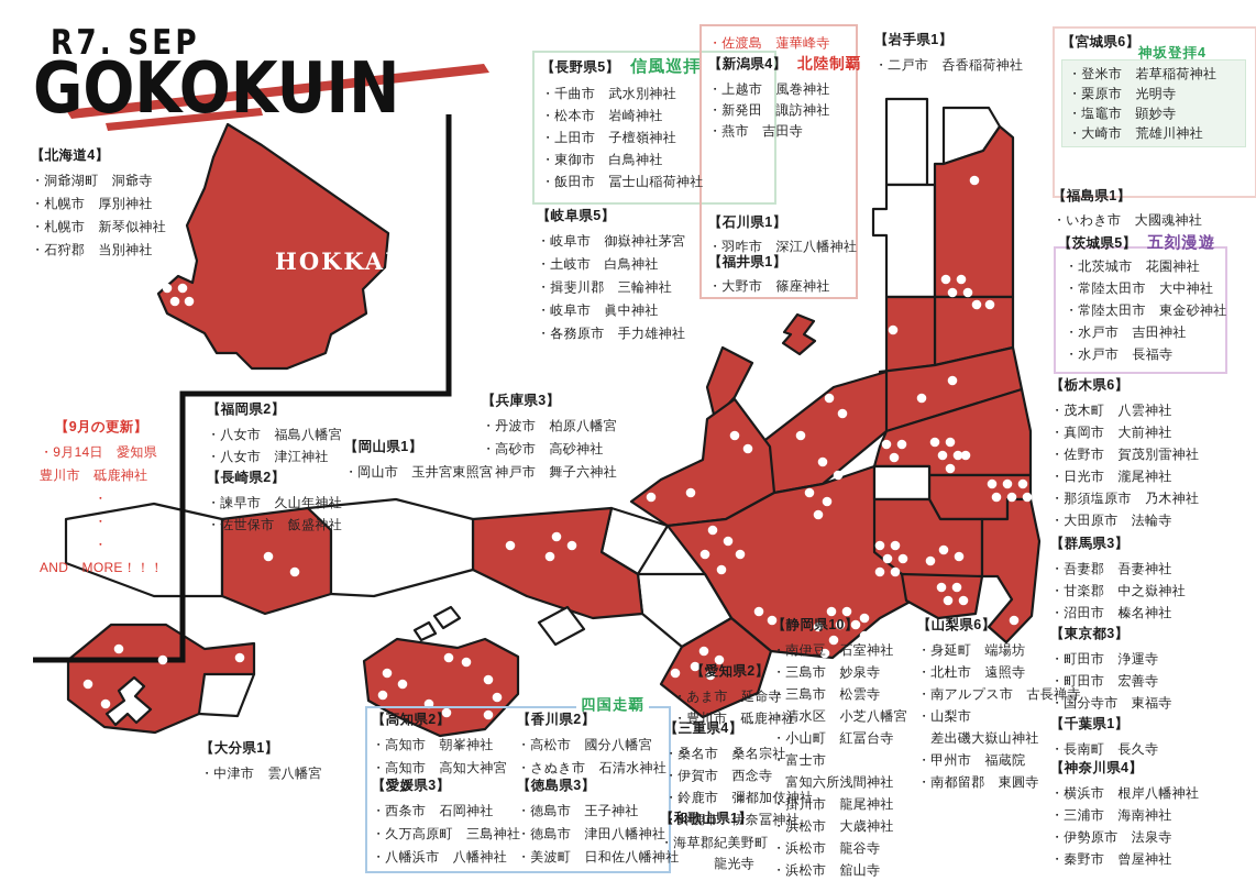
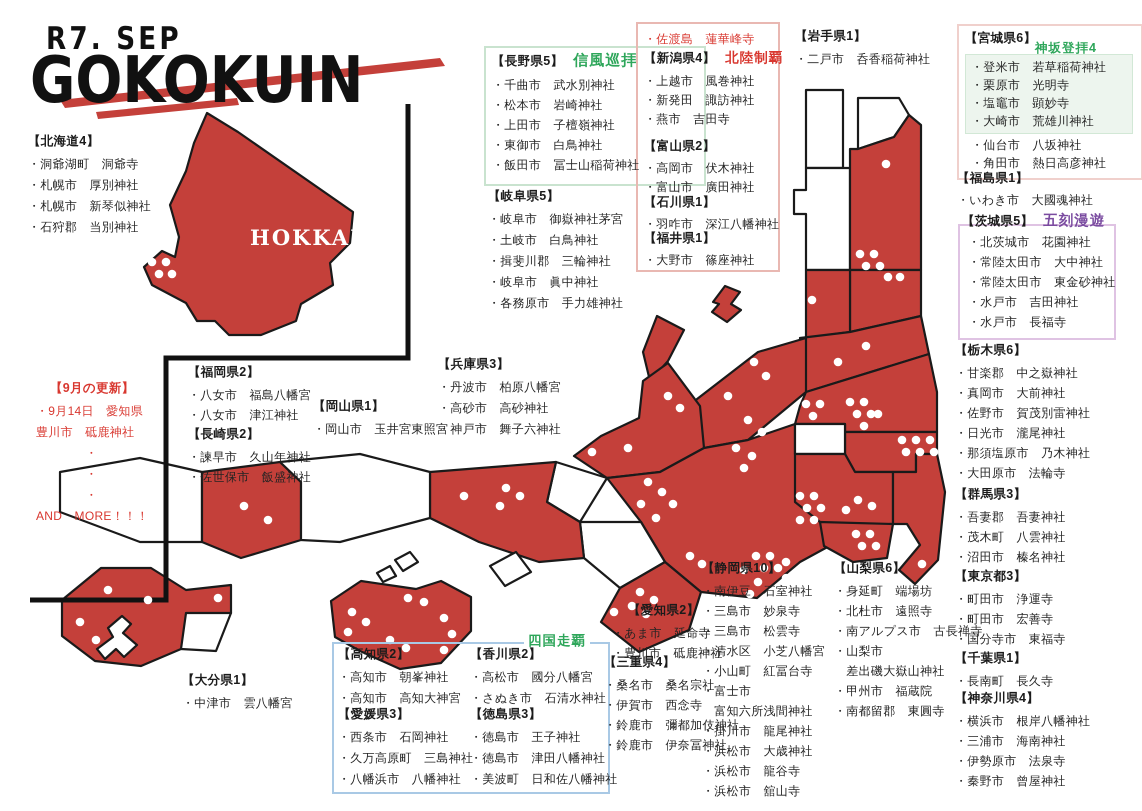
  HOKKAIDO
  R7. SEP
  GOKOKUIN
  神坂登拝4
  四国走覇
  【北海道4】
  ・洞爺湖町 洞爺寺
  ・札幌市 厚別神社
  ・札幌市 新琴似神社
  ・石狩郡 当別神社
  【長野県5】
  信風巡拝
  ・千曲市 武水別神社
  ・松本市 岩崎神社
  ・上田市 子檀嶺神社
  ・東御市 白鳥神社
  ・飯田市 冨士山稲荷神社
  【岐阜県5】
  ・岐阜市 御嶽神社茅宮
  ・土岐市 白鳥神社
  ・揖斐川郡 三輪神社
  ・岐阜市 眞中神社
  ・各務原市 手力雄神社
  ・佐渡島 蓮華峰寺
  【新潟県4】
  北陸制覇
  ・上越市 風巻神社
  ・新発田 諏訪神社
  ・燕市 吉田寺
+ 【富山県2】
+ ・高岡市 伏木神社
+ ・富山市 廣田神社
  【石川県1】
  ・羽咋市 深江八幡神社
  【福井県1】
  ・大野市 篠座神社
  【岩手県1】
  ・二戸市 呑香稲荷神社
  【宮城県6】
  ・登米市 若草稲荷神社
  ・栗原市 光明寺
  ・塩竈市 顕妙寺
  ・大崎市 荒雄川神社
+ ・仙台市 八坂神社
+ ・角田市 熱日高彦神社
  【福島県1】
  ・いわき市 大國魂神社
  【茨城県5】
  五刻漫遊
  ・北茨城市 花園神社
  ・常陸太田市 大中神社
  ・常陸太田市 東金砂神社
  ・水戸市 吉田神社
  ・水戸市 長福寺
  【栃木県6】
- ・茂木町 八雲神社
+ ・甘楽郡 中之嶽神社
  ・真岡市 大前神社
  ・佐野市 賀茂別雷神社
  ・日光市 瀧尾神社
  ・那須塩原市 乃木神社
  ・大田原市 法輪寺
  【群馬県3】
  ・吾妻郡 吾妻神社
- ・甘楽郡 中之嶽神社
+ ・茂木町 八雲神社
  ・沼田市 榛名神社
  【東京都3】
  ・町田市 浄運寺
  ・町田市 宏善寺
  ・国分寺市 東福寺
  【千葉県1】
  ・長南町 長久寺
  【神奈川県4】
  ・横浜市 根岸八幡神社
  ・三浦市 海南神社
  ・伊勢原市 法泉寺
  ・秦野市 曾屋神社
  【9月の更新】
  ・9月14日 愛知県
  豊川市 砥鹿神社
  ・
  ・
  ・
  AND MORE！！！
  【福岡県2】
  ・八女市 福島八幡宮
  ・八女市 津江神社
  【長崎県2】
  ・諫早市 久山年神社
  ・佐世保市 飯盛神社
  【岡山県1】
  ・岡山市 玉井宮東照宮
  【兵庫県3】
  ・丹波市 柏原八幡宮
  ・高砂市 高砂神社
  ・神戸市 舞子六神社
  【大分県1】
  ・中津市 雲八幡宮
  【高知県2】
  ・高知市 朝峯神社
  ・高知市 高知大神宮
  【愛媛県3】
  ・西条市 石岡神社
  ・久万高原町 三島神社
  ・八幡浜市 八幡神社
  【香川県2】
  ・高松市 國分八幡宮
  ・さぬき市 石清水神社
  【徳島県3】
  ・徳島市 王子神社
  ・徳島市 津田八幡神社
  ・美波町 日和佐八幡神社
  【愛知県2】
  ・あま市 延命寺
  ・豊川市 砥鹿神社
  【三重県4】
  ・桑名市 桑名宗社
  ・伊賀市 西念寺
  ・鈴鹿市 彌都加伎神社
  ・鈴鹿市 伊奈冨神社
- 【和歌山県1】
- ・海草郡紀美野町
- 龍光寺
  【静岡県10】
  ・南伊豆 石室神社
  ・三島市 妙泉寺
  ・三島市 松雲寺
  ・清水区 小芝八幡宮
  ・小山町 紅冨台寺
  ・富士市
  富知六所浅間神社
  ・掛川市 龍尾神社
  ・浜松市 大歳神社
  ・浜松市 龍谷寺
  ・浜松市 舘山寺
  【山梨県6】
  ・身延町 端場坊
  ・北杜市 遠照寺
  ・南アルプス市 古長禅寺
  ・山梨市
  差出磯大嶽山神社
  ・甲州市 福蔵院
  ・南都留郡 東圓寺
